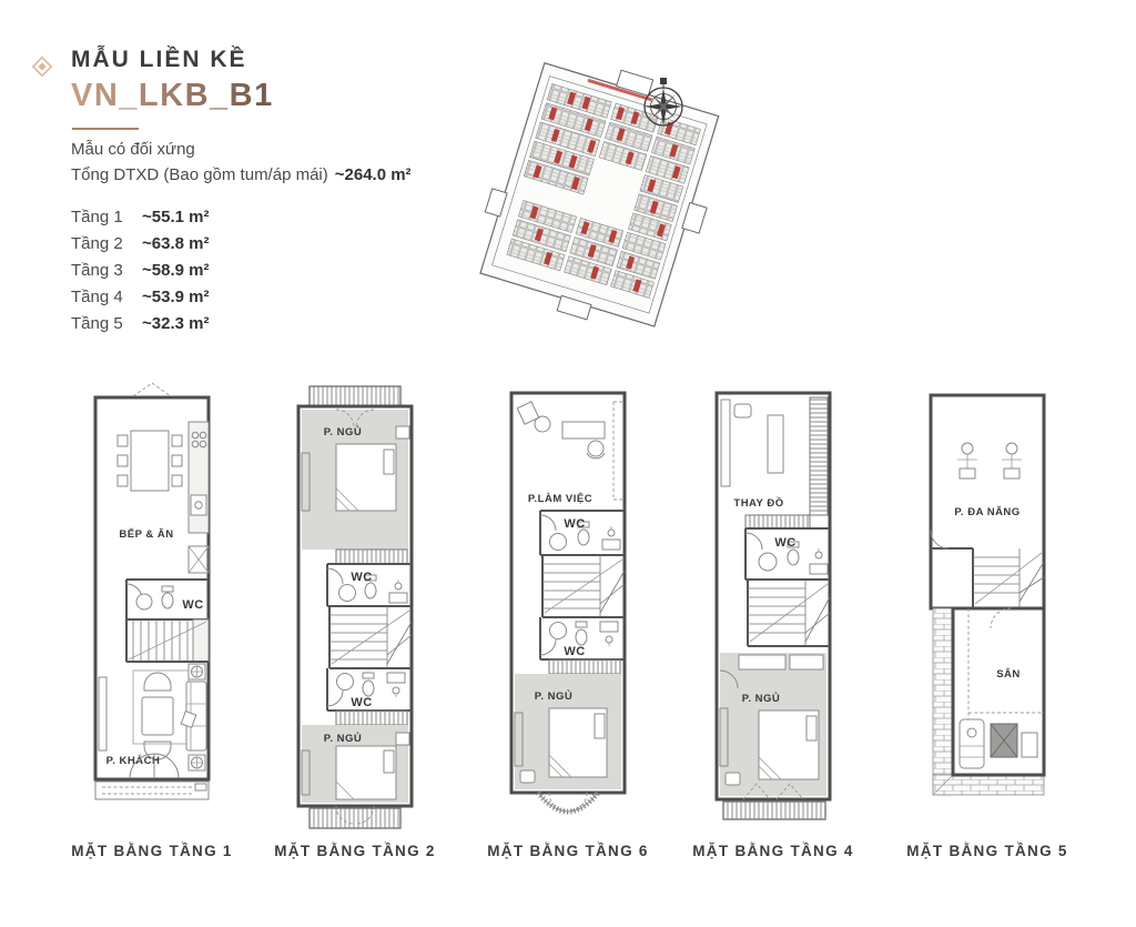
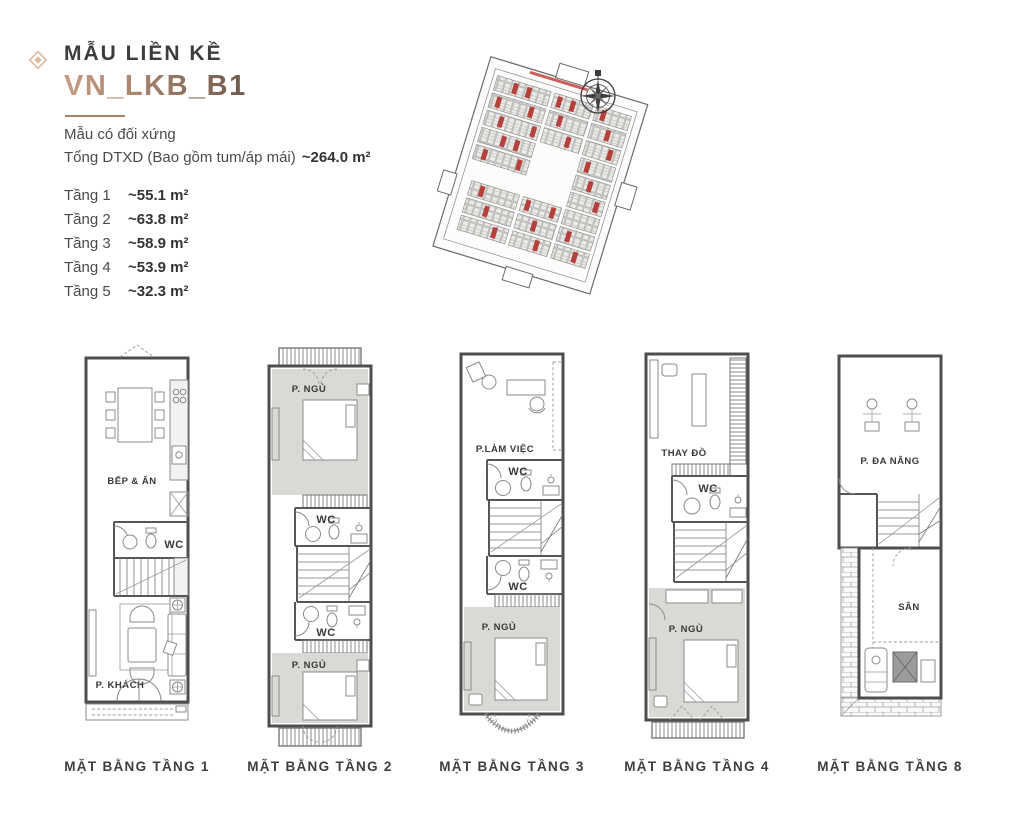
  MẪU LIỀN KỀ
  VN_LKB_B1
  Mẫu có đối xứng
  Tổng DTXD (Bao gồm tum/áp mái) ~264.0 m²
  Tầng 1
  ~55.1 m²
  Tầng 2
  ~63.8 m²
  Tầng 3
  ~58.9 m²
  Tầng 4
  ~53.9 m²
  Tầng 5
  ~32.3 m²
  BẾP & ĂN
  WC
  P. KHÁCH
  MẶT BẰNG TẦNG 1
  P. NGỦ
  WC
  WC
  P. NGỦ
  MẶT BẰNG TẦNG 2
  P.LÀM VIỆC
  WC
  WC
  P. NGỦ
- MẶT BẰNG TẦNG 6
+ MẶT BẰNG TẦNG 3
  THAY ĐỒ
  WC
  P. NGỦ
  MẶT BẰNG TẦNG 4
  P. ĐA NĂNG
  SÂN
- MẶT BẰNG TẦNG 5
+ MẶT BẰNG TẦNG 8
